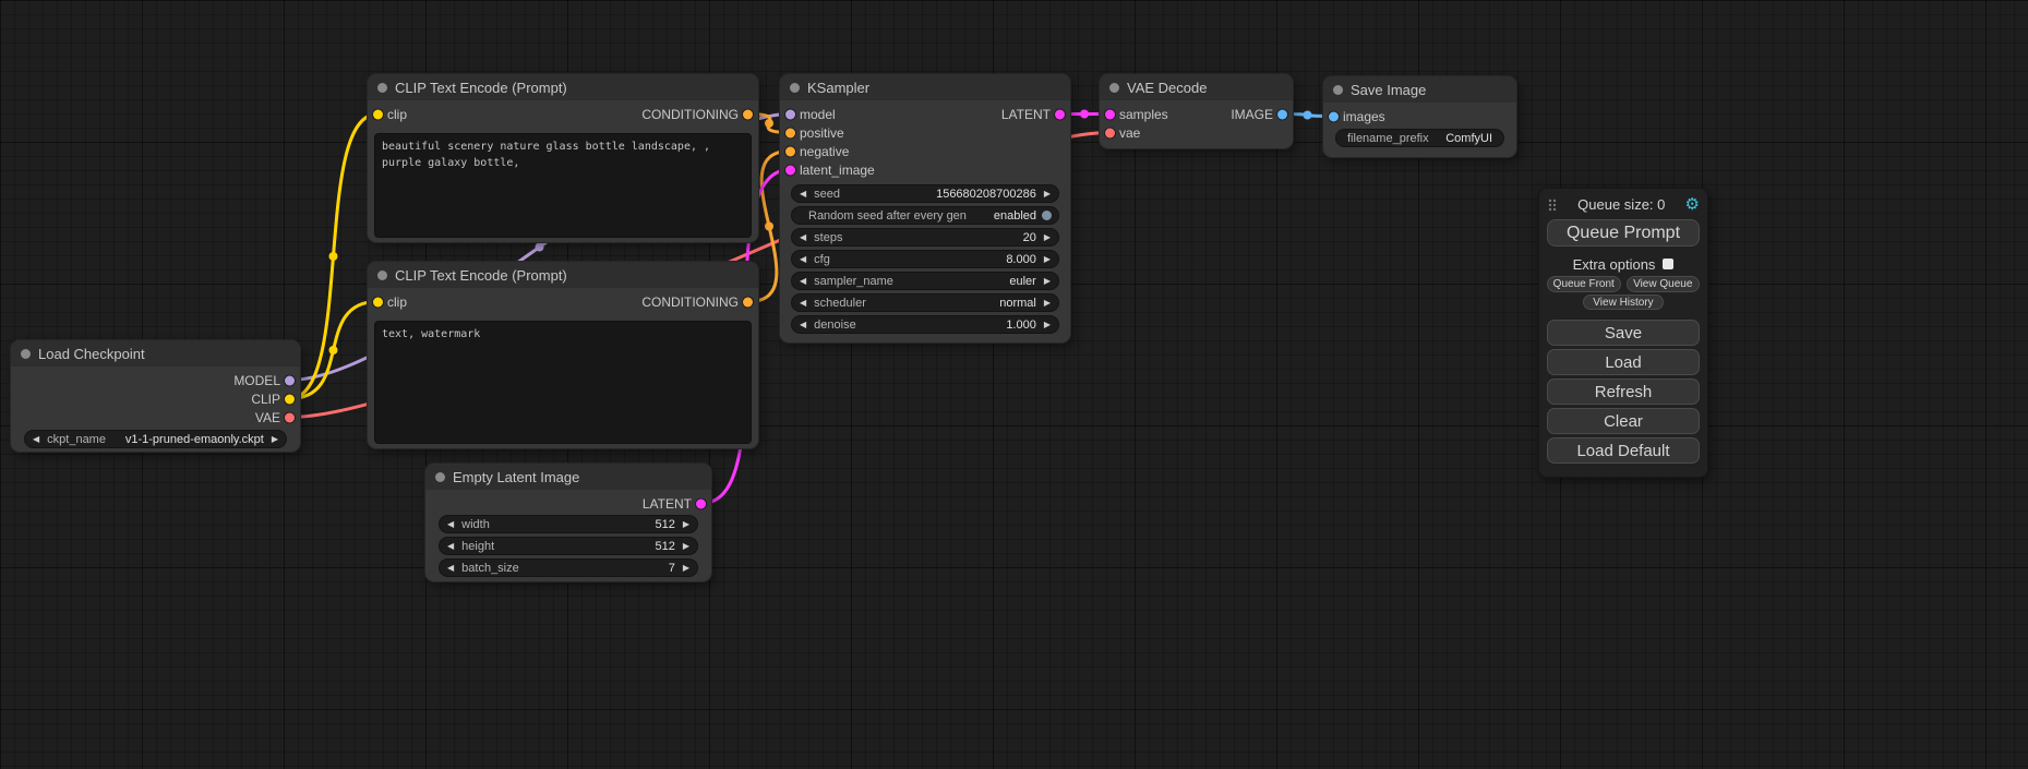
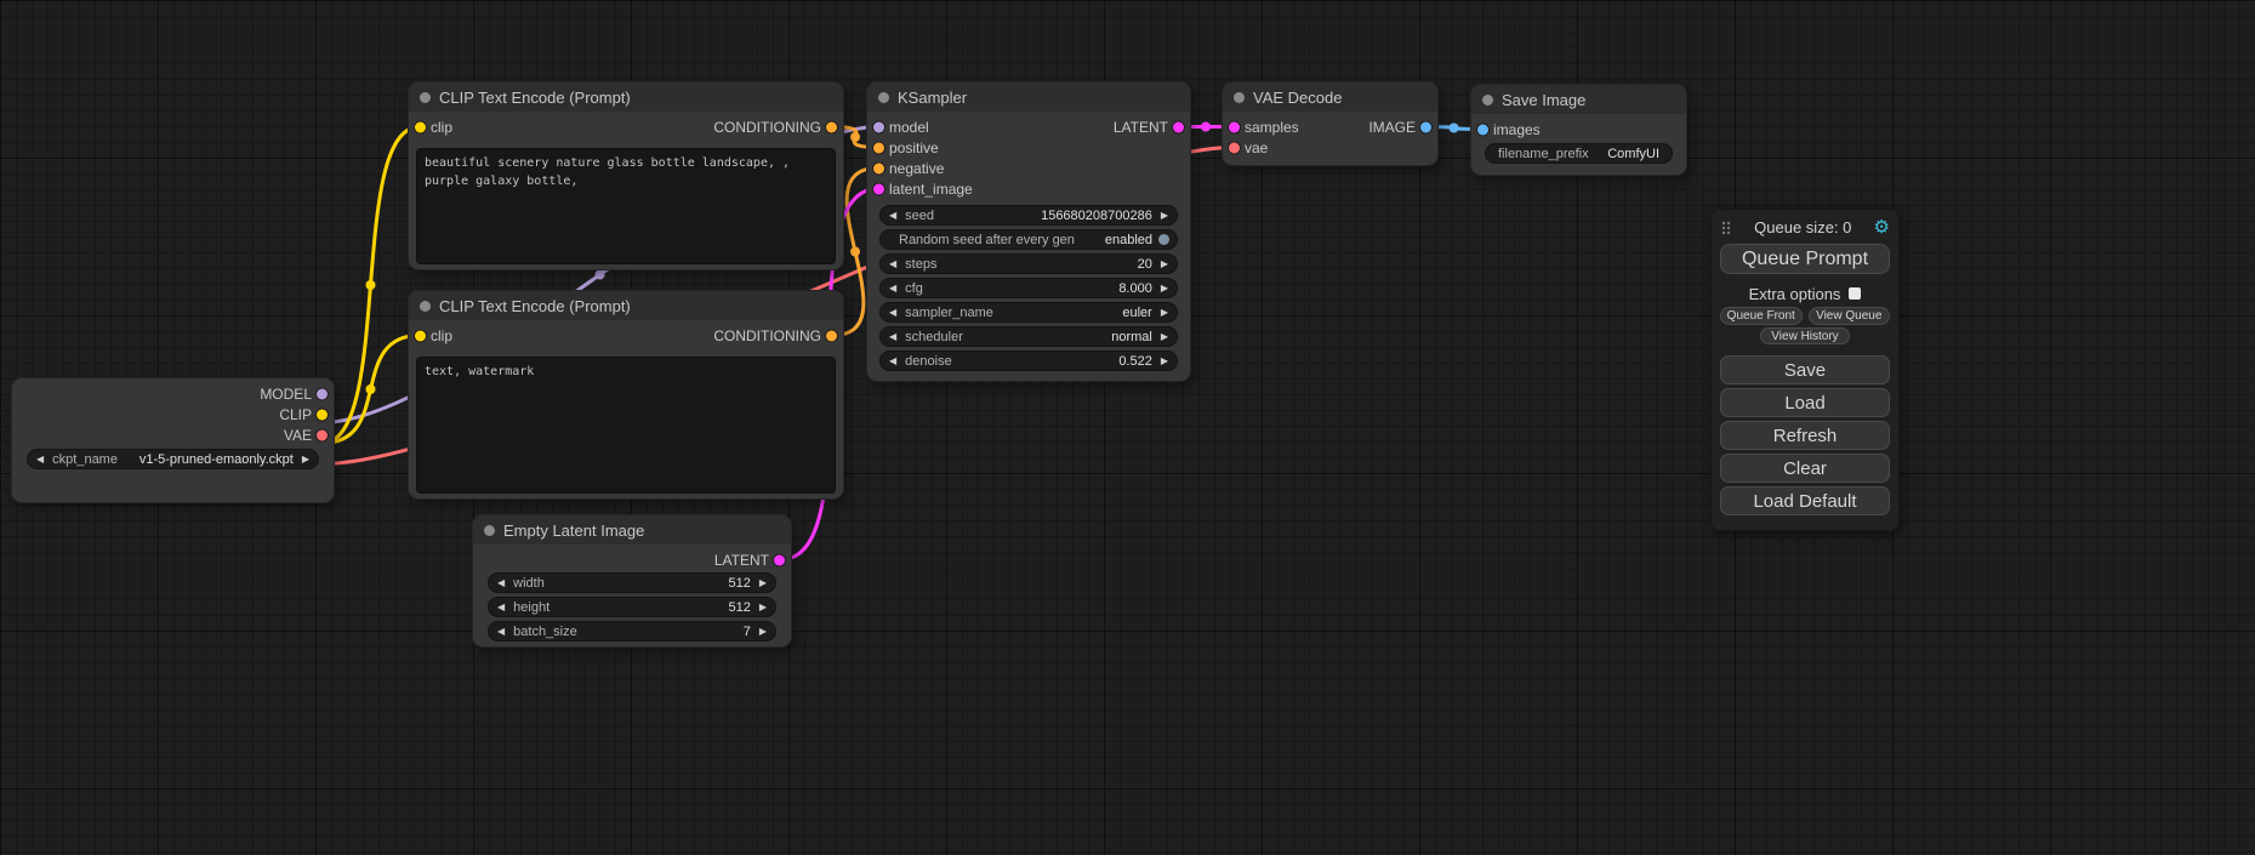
- Load Checkpoint
  MODEL
  CLIP
  VAE
  ◀
  ckpt_name
- v1-1-pruned-emaonly.ckpt
+ v1-5-pruned-emaonly.ckpt
  ▶
  CLIP Text Encode (Prompt)
  clip
  CONDITIONING
  beautiful scenery nature glass bottle landscape, , purple galaxy bottle,
  CLIP Text Encode (Prompt)
  clip
  CONDITIONING
  text, watermark
  Empty Latent Image
  LATENT
  ◀
  width
  512
  ▶
  ◀
  height
  512
  ▶
  ◀
  batch_size
  7
  ▶
  KSampler
  model
  LATENT
  positive
  negative
  latent_image
  ◀
  seed
  156680208700286
  ▶
  Random seed after every gen
  enabled
  ◀
  steps
  20
  ▶
  ◀
  cfg
  8.000
  ▶
  ◀
  sampler_name
  euler
  ▶
  ◀
  scheduler
  normal
  ▶
  ◀
  denoise
- 1.000
+ 0.522
  ▶
  VAE Decode
  samples
  IMAGE
  vae
  Save Image
  images
  filename_prefix
  ComfyUI
  Queue size: 0
  ⚙
  Queue Prompt
  Extra options
  Queue Front
  View Queue
  View History
  Save
  Load
  Refresh
  Clear
  Load Default
